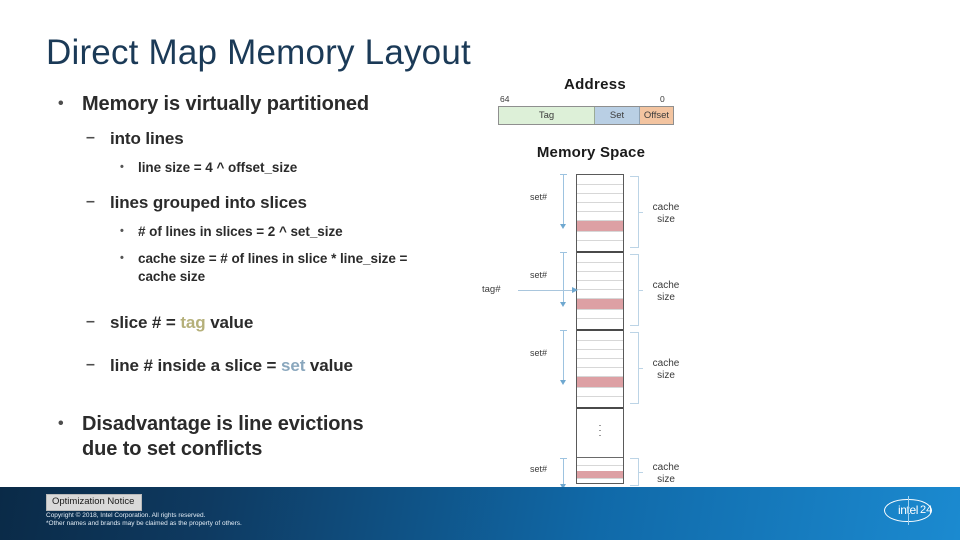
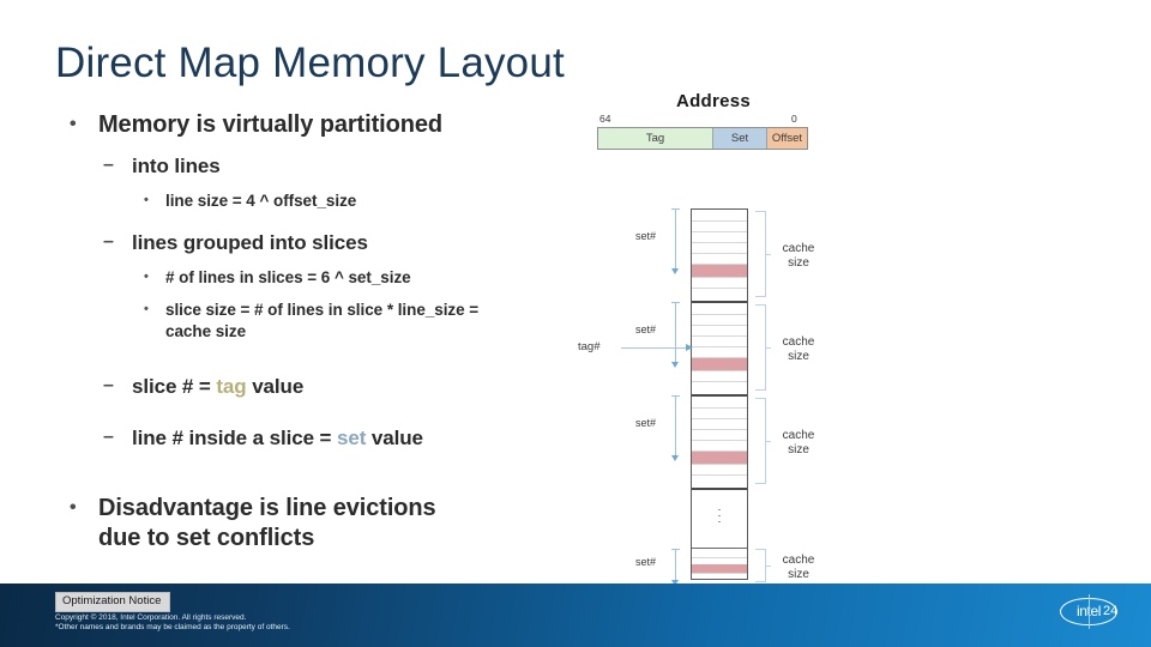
  Direct Map Memory Layout
  •
  Memory is virtually partitioned
  –
  into lines
  •
  line size = 4 ^ offset_size
  –
  lines grouped into slices
  •
- # of lines in slices = 2 ^ set_size
+ # of lines in slices = 6 ^ set_size
  •
- cache size = # of lines in slice * line_size =
+ slice size = # of lines in slice * line_size =
  cache size
  –
  slice # = tag value
  –
  line # inside a slice = set value
  •
  Disadvantage is line evictions
  due to set conflicts
  Address
  64
  0
  Tag
  Set
  Offset
- Memory Space
  ·
  ·
  ·
  set#
  set#
  set#
  set#
  tag#
  cache
  size
  cache
  size
  cache
  size
  cache
  size
  Optimization Notice
  inel
  24
